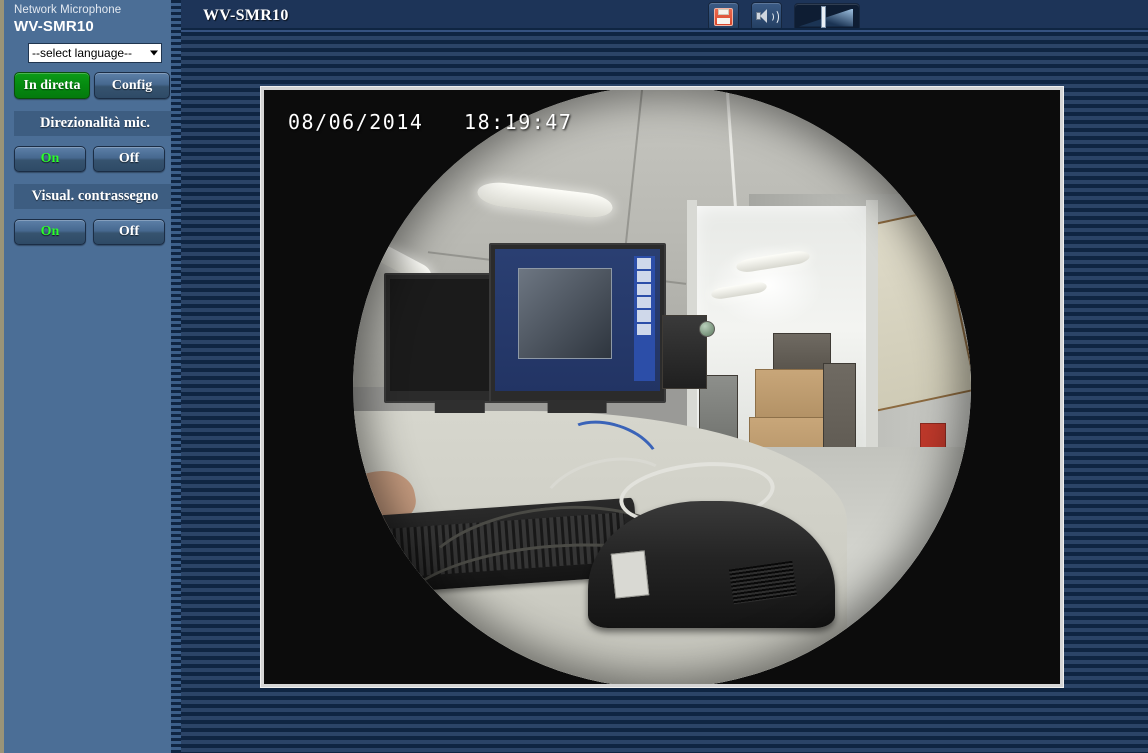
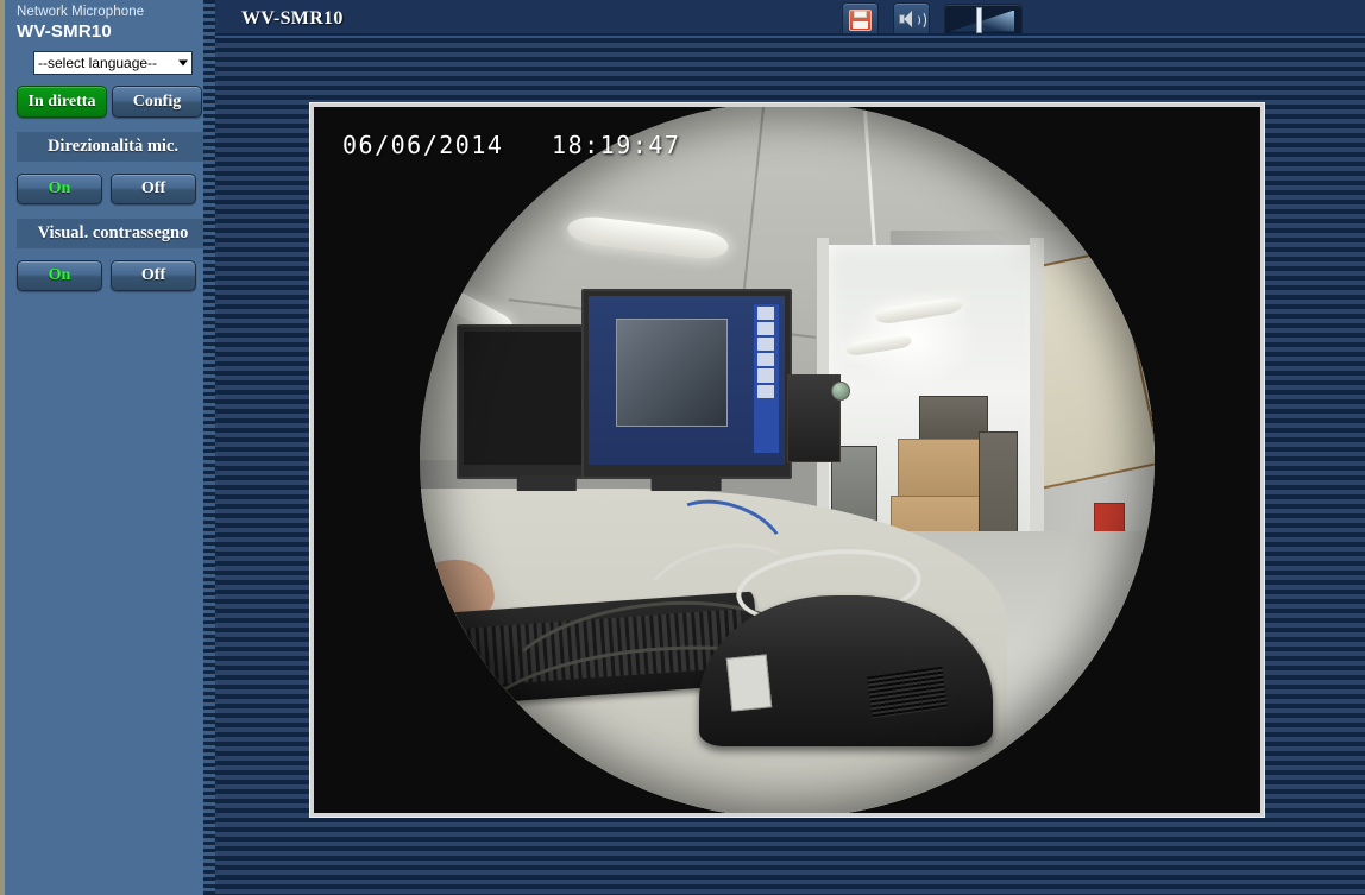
  Network Microphone
  WV-SMR10
  --select language--
  In diretta
  Config
  Direzionalità mic.
  On
  Off
  Visual. contrassegno
  On
  Off
  WV-SMR10
- 08/06/2014 18:19:47
+ 06/06/2014 18:19:47
